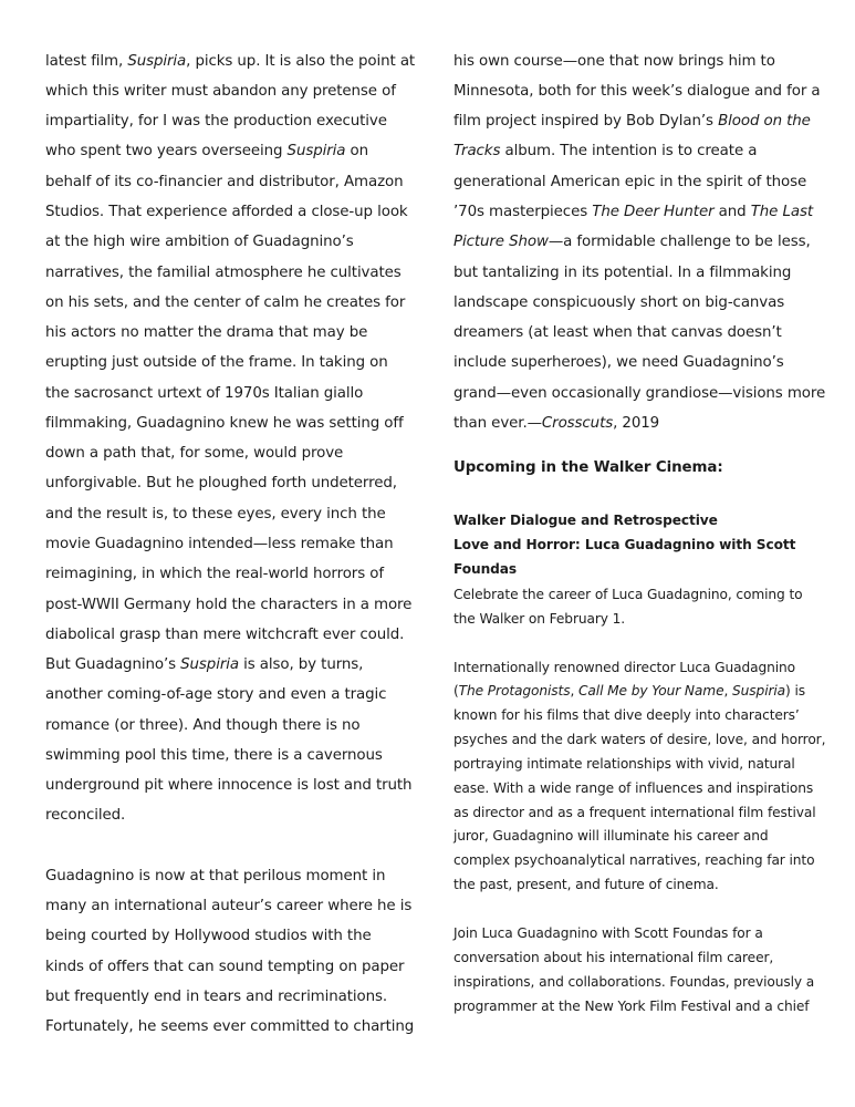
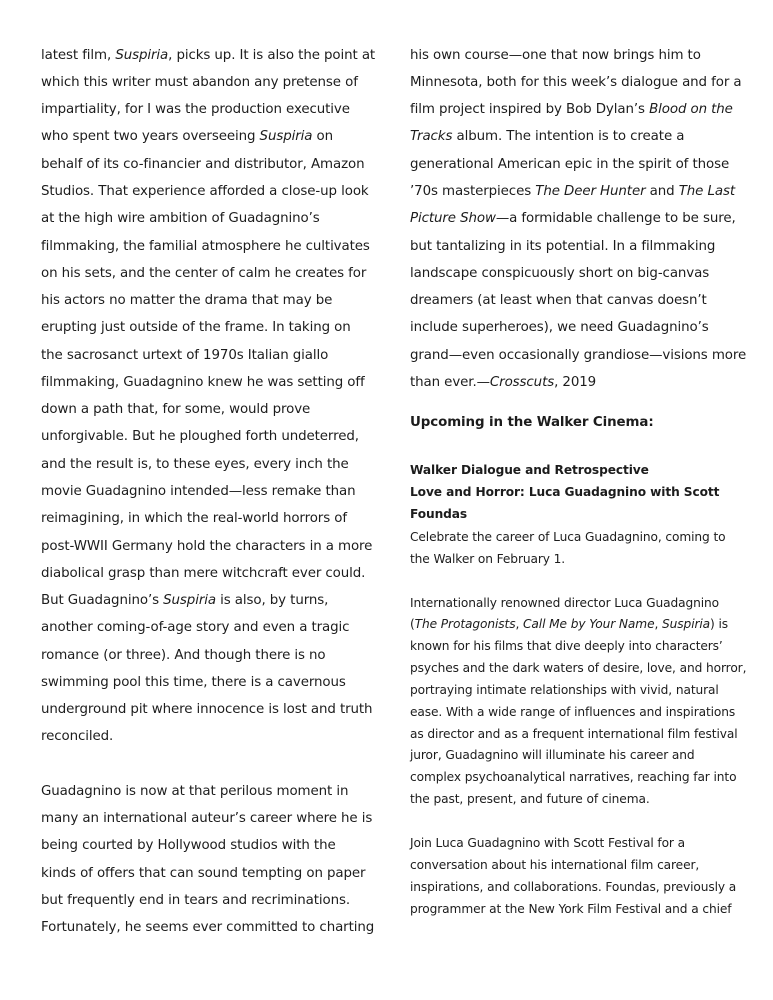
  latest film, Suspiria, picks up. It is also the point at
  which this writer must abandon any pretense of
  impartiality, for I was the production executive
  who spent two years overseeing Suspiria on
  behalf of its co-financier and distributor, Amazon
  Studios. That experience afforded a close-up look
  at the high wire ambition of Guadagnino’s
- narratives, the familial atmosphere he cultivates
+ filmmaking, the familial atmosphere he cultivates
  on his sets, and the center of calm he creates for
  his actors no matter the drama that may be
  erupting just outside of the frame. In taking on
  the sacrosanct urtext of 1970s Italian giallo
  filmmaking, Guadagnino knew he was setting off
  down a path that, for some, would prove
  unforgivable. But he ploughed forth undeterred,
  and the result is, to these eyes, every inch the
  movie Guadagnino intended—less remake than
  reimagining, in which the real-world horrors of
  post-WWII Germany hold the characters in a more
  diabolical grasp than mere witchcraft ever could.
  But Guadagnino’s Suspiria is also, by turns,
  another coming-of-age story and even a tragic
  romance (or three). And though there is no
  swimming pool this time, there is a cavernous
  underground pit where innocence is lost and truth
  reconciled.
  Guadagnino is now at that perilous moment in
  many an international auteur’s career where he is
  being courted by Hollywood studios with the
  kinds of offers that can sound tempting on paper
  but frequently end in tears and recriminations.
  Fortunately, he seems ever committed to charting
  his own course—one that now brings him to
  Minnesota, both for this week’s dialogue and for a
  film project inspired by Bob Dylan’s Blood on the
  Tracks album. The intention is to create a
  generational American epic in the spirit of those
  ’70s masterpieces The Deer Hunter and The Last
- Picture Show—a formidable challenge to be less,
+ Picture Show—a formidable challenge to be sure,
  but tantalizing in its potential. In a filmmaking
  landscape conspicuously short on big-canvas
  dreamers (at least when that canvas doesn’t
  include superheroes), we need Guadagnino’s
  grand—even occasionally grandiose—visions more
  than ever.—Crosscuts, 2019
  Upcoming in the Walker Cinema:
  Walker Dialogue and Retrospective
  Love and Horror: Luca Guadagnino with Scott
  Foundas
  Celebrate the career of Luca Guadagnino, coming to
  the Walker on February 1.
  Internationally renowned director Luca Guadagnino
  (The Protagonists, Call Me by Your Name, Suspiria) is
  known for his films that dive deeply into characters’
  psyches and the dark waters of desire, love, and horror,
  portraying intimate relationships with vivid, natural
  ease. With a wide range of influences and inspirations
  as director and as a frequent international film festival
  juror, Guadagnino will illuminate his career and
  complex psychoanalytical narratives, reaching far into
  the past, present, and future of cinema.
- Join Luca Guadagnino with Scott Foundas for a
+ Join Luca Guadagnino with Scott Festival for a
  conversation about his international film career,
  inspirations, and collaborations. Foundas, previously a
  programmer at the New York Film Festival and a chief
